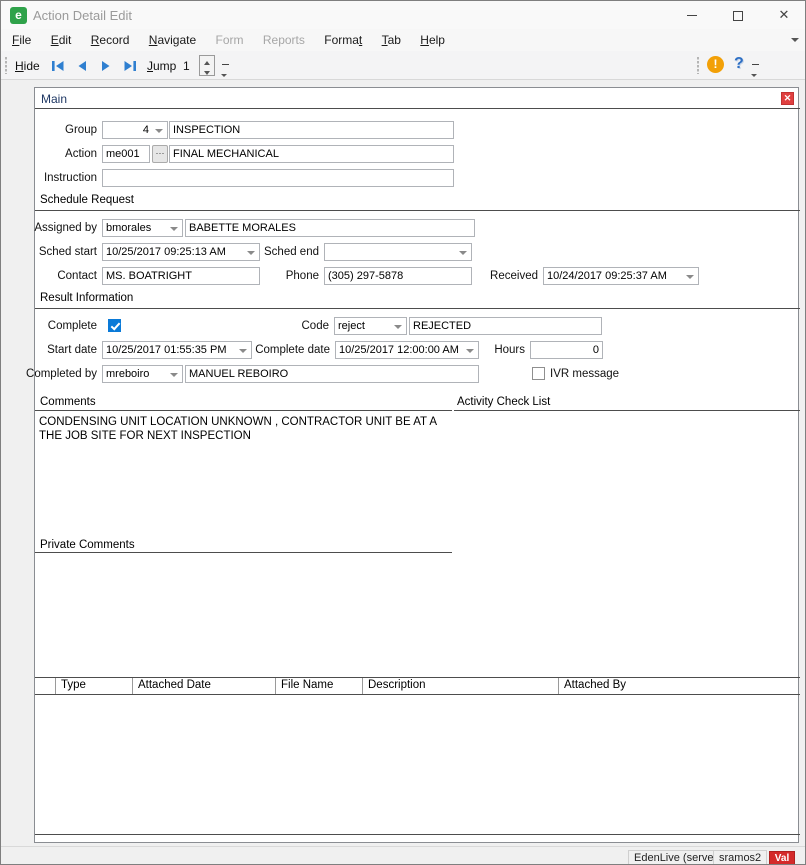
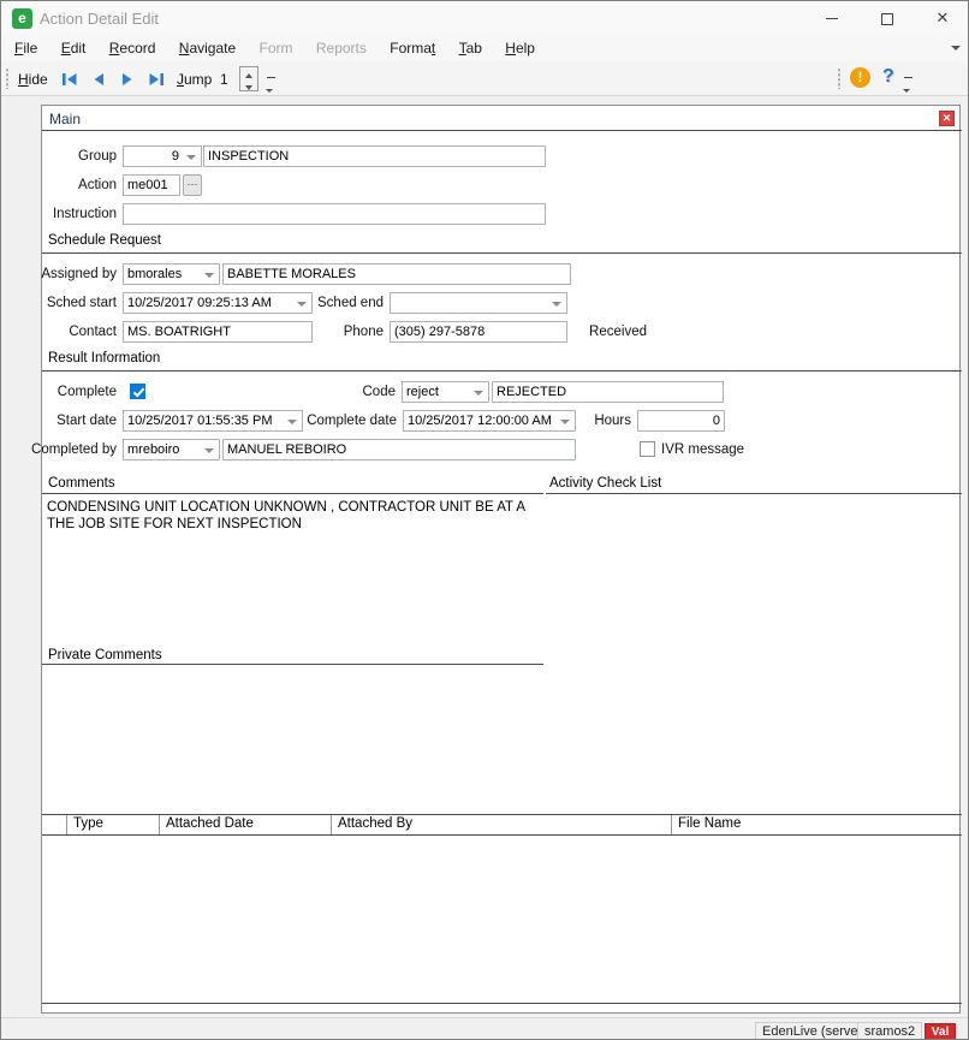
  e
  Action Detail Edit
  ✕
  File Edit Record Navigate Form Reports Format Tab Help
  Hide
  Jump
  1
  !
  ?
  Main
  ✕
  Group
- 4
+ 9
  INSPECTION
  Action
  me001
  ···
- FINAL MECHANICAL
  Instruction
  Schedule Request
  Assigned by
  bmorales
  BABETTE MORALES
  Sched start
  10/25/2017 09:25:13 AM
  Sched end
  Contact
  MS. BOATRIGHT
  Phone
  (305) 297-5878
  Received
- 10/24/2017 09:25:37 AM
  Result Information
  Complete
  Code
  reject
  REJECTED
  Start date
  10/25/2017 01:55:35 PM
  Complete date
  10/25/2017 12:00:00 AM
  Hours
  0
  Completed by
  mreboiro
  MANUEL REBOIRO
  IVR message
  Comments
  Activity Check List
  CONDENSING UNIT LOCATION UNKNOWN , CONTRACTOR UNIT BE AT A THE JOB SITE FOR NEXT INSPECTION
  Private Comments
  Type
  Attached Date
- File Name
+ Attached By
- Description
- Attached By
+ File Name
  EdenLive (serve
  sramos2
  Val
